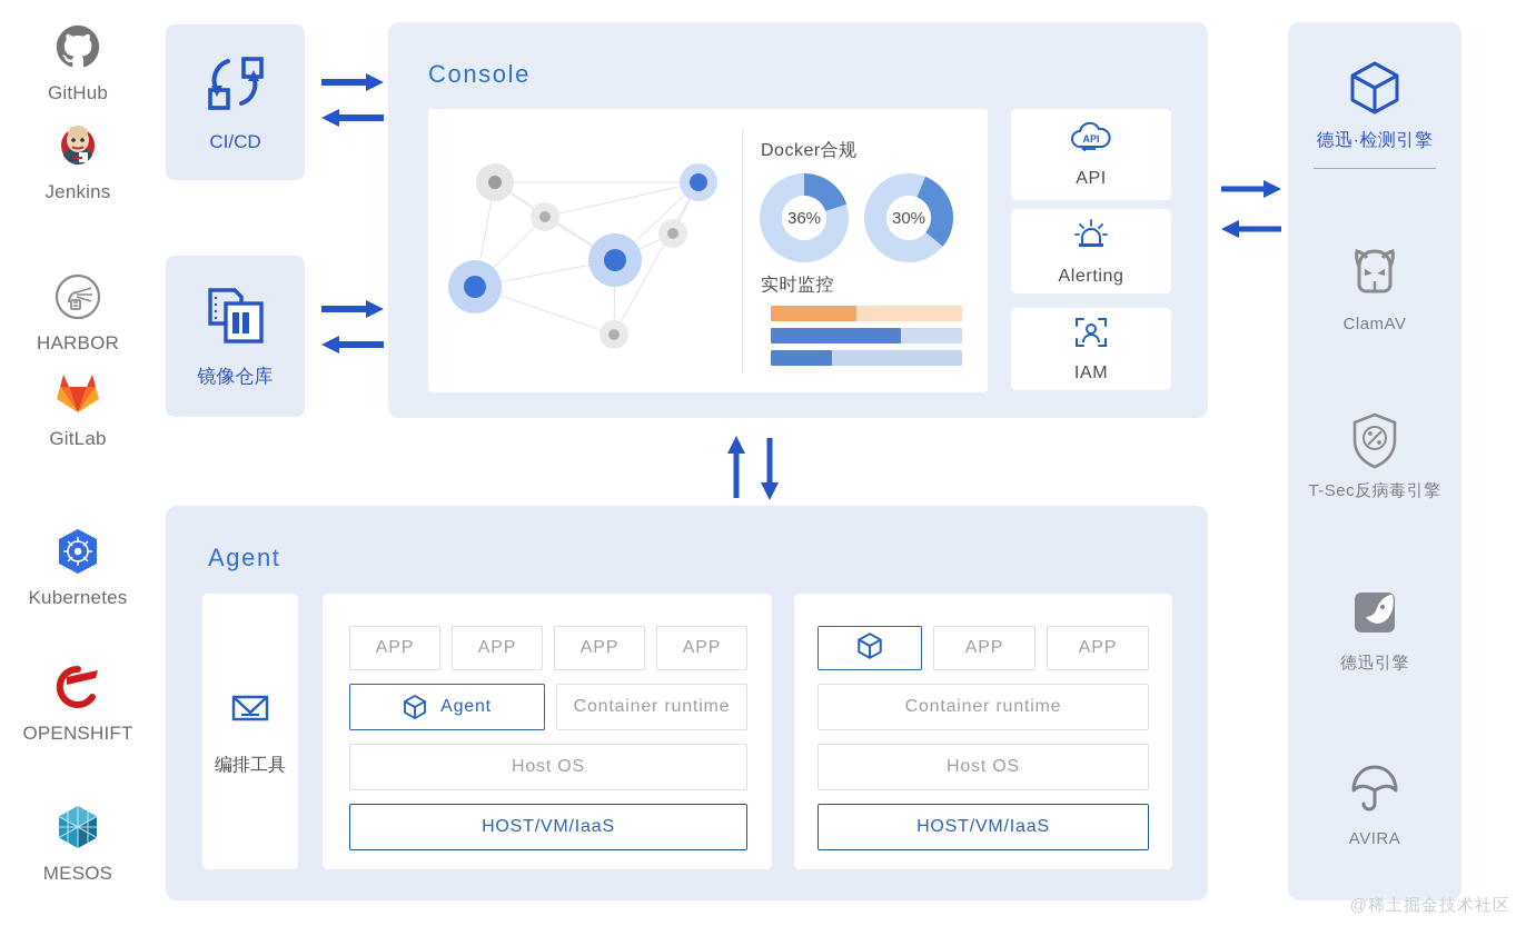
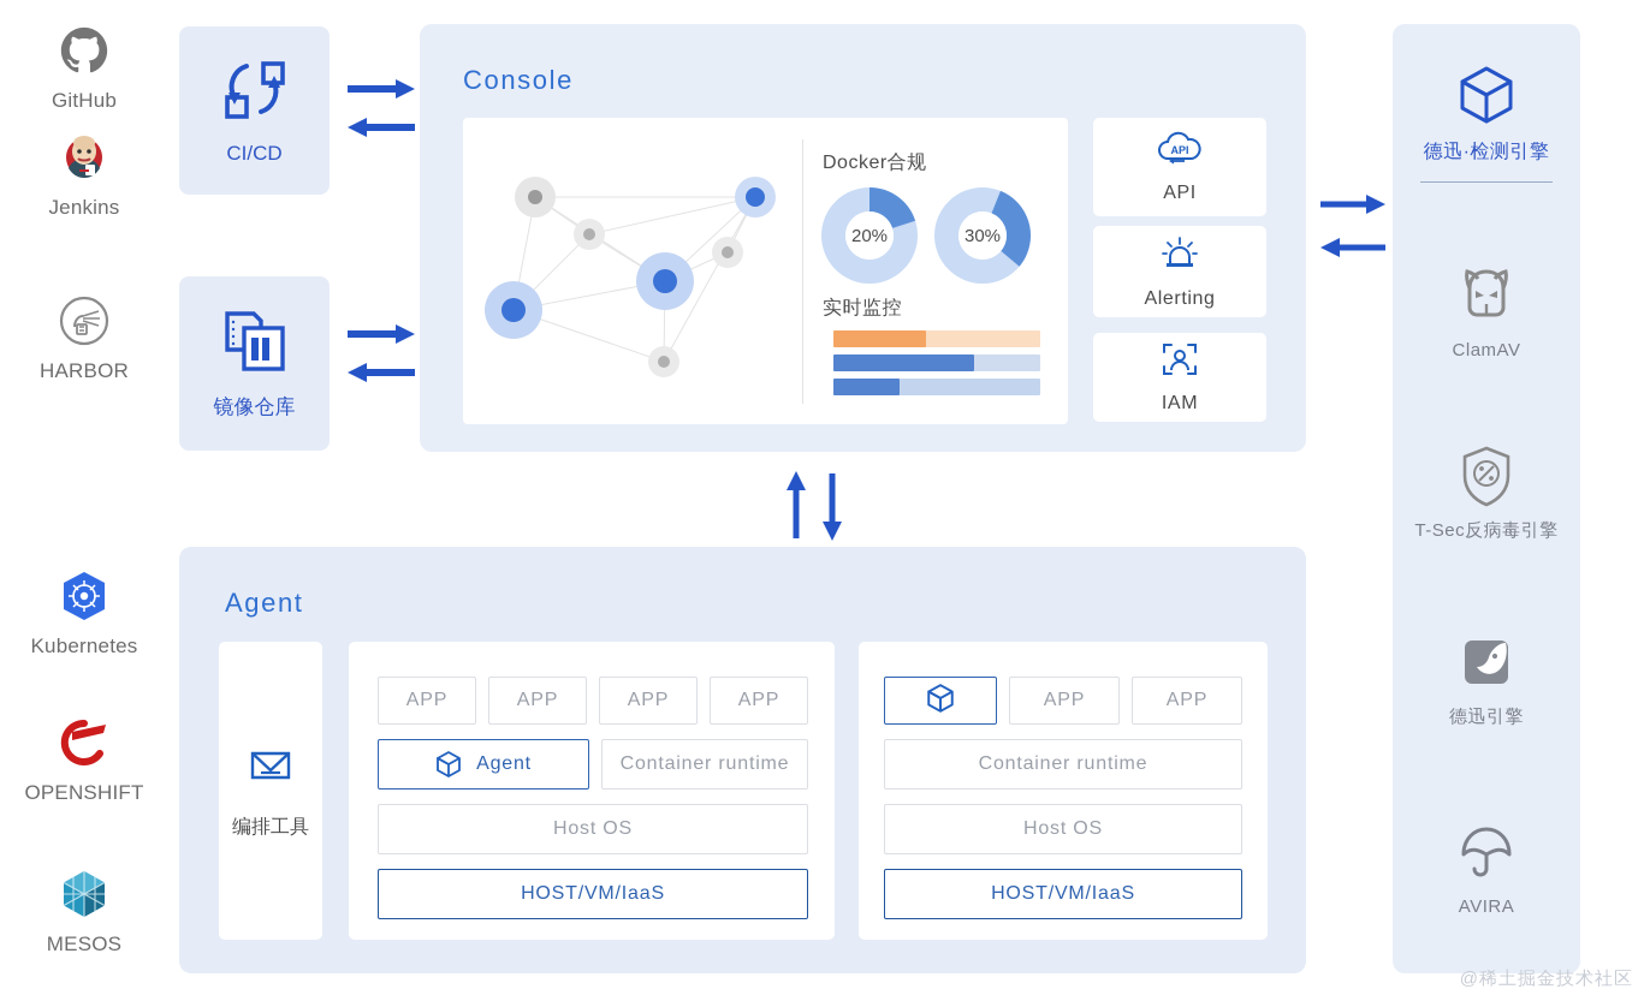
  GitHub
  Jenkins
  HARBOR
- GitLab
  Kubernetes
  OPENSHIFT
  MESOS
  CI/CD
  镜像仓库
  Console
  Docker合规
- 36%
+ 20%
  30%
  实时监控
  API
  API
  Alerting
  IAM
  Agent
  编排工具
  APP
  APP
  APP
  APP
  Agent
  Container runtime
  Host OS
  HOST/VM/IaaS
  APP
  APP
  Container runtime
  Host OS
  HOST/VM/IaaS
  德迅·检测引擎
  ClamAV
  T-Sec反病毒引擎
  德迅引擎
  AVIRA
  @稀土掘金技术社区
